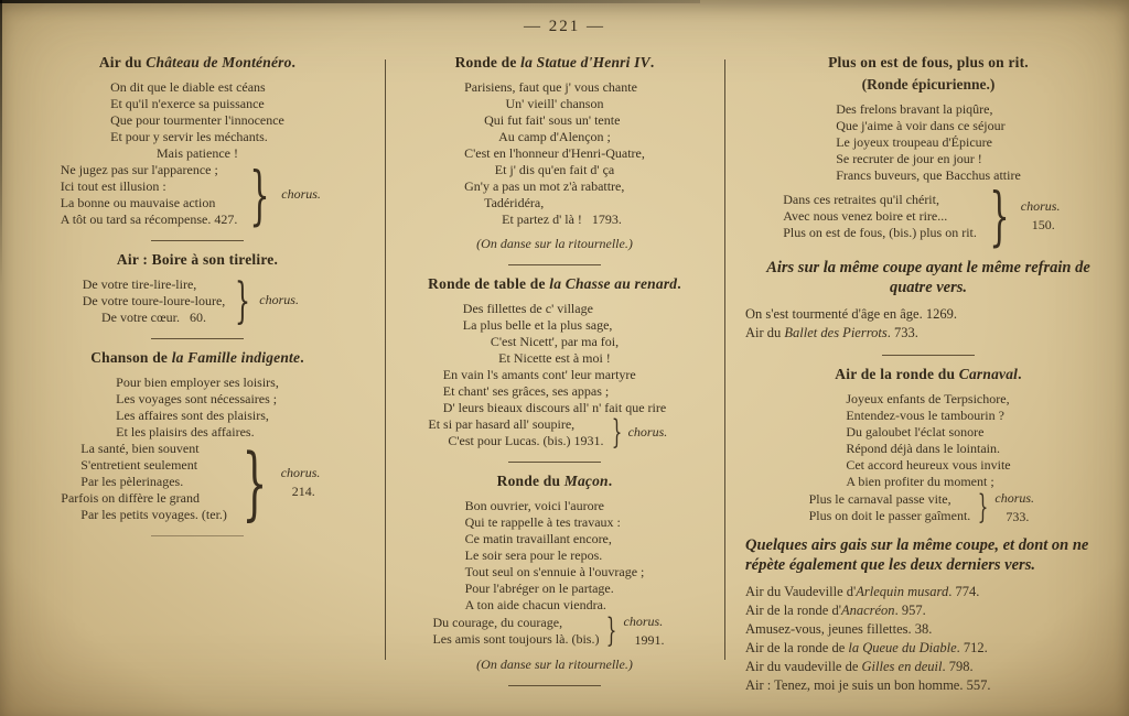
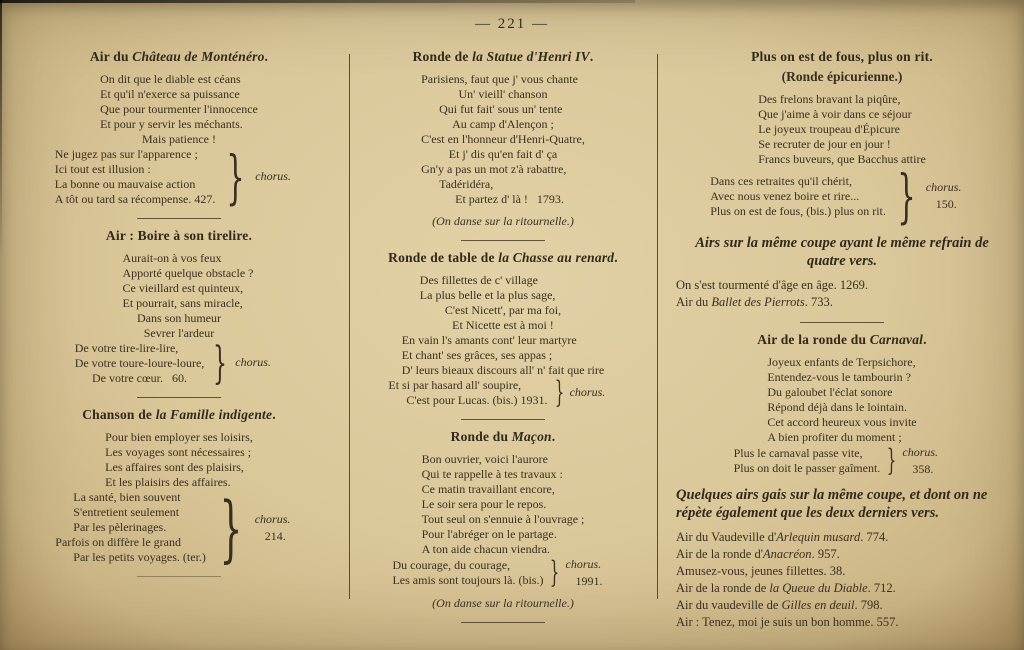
  — 221 —
  Air du Château de Monténéro.
  On dit que le diable est céans
  Et qu'il n'exerce sa puissance
  Que pour tourmenter l'innocence
  Et pour y servir les méchants.
  Mais patience !
  Ne jugez pas sur l'apparence ;
  Ici tout est illusion :
  La bonne ou mauvaise action
  A tôt ou tard sa récompense. 427.
  }
  chorus.
  Air : Boire à son tirelire.
+ Aurait-on à vos feux
+ Apporté quelque obstacle ?
+ Ce vieillard est quinteux,
+ Et pourrait, sans miracle,
+ Dans son humeur
+ Sevrer l'ardeur
  De votre tire-lire-lire,
  De votre toure-loure-loure,
  De votre cœur. 60.
  }
  chorus.
  Chanson de la Famille indigente.
  Pour bien employer ses loisirs,
  Les voyages sont nécessaires ;
  Les affaires sont des plaisirs,
  Et les plaisirs des affaires.
  La santé, bien souvent
  S'entretient seulement
  Par les pèlerinages.
  Parfois on diffère le grand
  Par les petits voyages. (ter.)
  }
  chorus.
  214.
  Ronde de la Statue d'Henri IV.
  Parisiens, faut que j' vous chante
  Un' vieill' chanson
  Qui fut fait' sous un' tente
  Au camp d'Alençon ;
  C'est en l'honneur d'Henri-Quatre,
  Et j' dis qu'en fait d' ça
  Gn'y a pas un mot z'à rabattre,
  Tadéridéra,
  Et partez d' là ! 1793.
  (On danse sur la ritournelle.)
  Ronde de table de la Chasse au renard.
  Des fillettes de c' village
  La plus belle et la plus sage,
  C'est Nicett', par ma foi,
  Et Nicette est à moi !
  En vain l's amants cont' leur martyre
  Et chant' ses grâces, ses appas ;
  D' leurs bieaux discours all' n' fait que rire
  Et si par hasard all' soupire,
  C'est pour Lucas. (bis.) 1931.
  }
  chorus.
  Ronde du Maçon.
  Bon ouvrier, voici l'aurore
  Qui te rappelle à tes travaux :
  Ce matin travaillant encore,
  Le soir sera pour le repos.
  Tout seul on s'ennuie à l'ouvrage ;
  Pour l'abréger on le partage.
  A ton aide chacun viendra.
  Du courage, du courage,
  Les amis sont toujours là. (bis.)
  }
  chorus.
  1991.
  (On danse sur la ritournelle.)
  Plus on est de fous, plus on rit.
  (Ronde épicurienne.)
  Des frelons bravant la piqûre,
  Que j'aime à voir dans ce séjour
  Le joyeux troupeau d'Épicure
  Se recruter de jour en jour !
  Francs buveurs, que Bacchus attire
  Dans ces retraites qu'il chérit,
  Avec nous venez boire et rire...
  Plus on est de fous, (bis.) plus on rit.
  }
  chorus.
  150.
  Airs sur la même coupe ayant le même refrain de quatre vers.
  On s'est tourmenté d'âge en âge. 1269.
  Air du Ballet des Pierrots. 733.
  Air de la ronde du Carnaval.
  Joyeux enfants de Terpsichore,
  Entendez-vous le tambourin ?
  Du galoubet l'éclat sonore
  Répond déjà dans le lointain.
  Cet accord heureux vous invite
  A bien profiter du moment ;
  Plus le carnaval passe vite,
  Plus on doit le passer gaîment.
  }
  chorus.
- 733.
+ 358.
  Quelques airs gais sur la même coupe, et dont on ne répète également que les deux derniers vers.
  Air du Vaudeville d'Arlequin musard. 774.
  Air de la ronde d'Anacréon. 957.
  Amusez-vous, jeunes fillettes. 38.
  Air de la ronde de la Queue du Diable. 712.
  Air du vaudeville de Gilles en deuil. 798.
  Air : Tenez, moi je suis un bon homme. 557.
